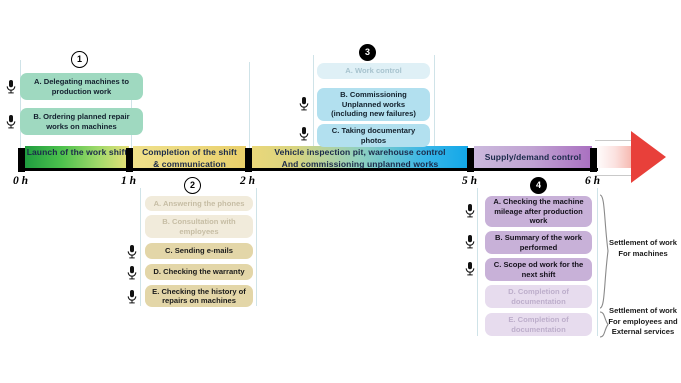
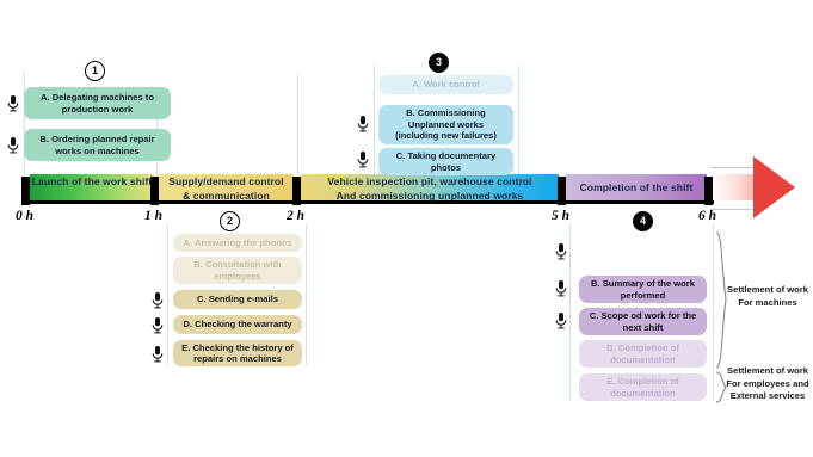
  Launch of the work shif
- Completion of the shift
+ Supply/demand control
  & communication
  Vehicle inspection pit, warehouse control
  And commissioning unplanned works
- Supply/demand control
+ Completion of the shift
  0 h
  1 h
  2 h
  5 h
  6 h
  1
  A. Delegating machines to
  production work
  B. Ordering planned repair
  works on machines
  2
  A. Answering the phones
  B. Consultation with
  employees
  C. Sending e-mails
  D. Checking the warranty
  E. Checking the history of
  repairs on machines
  3
  A. Work control
  B. Commissioning
  Unplanned works
  (including new failures)
  C. Taking documentary
  photos
  4
- A. Checking the machine
- mileage after production
- work
  B. Summary of the work
  performed
  C. Scope od work for the
  next shift
  D. Completion of
  documentation
  E. Completion of
  documentation
  Settlement of work
  For machines
  Settlement of work
  For employees and
  External services
